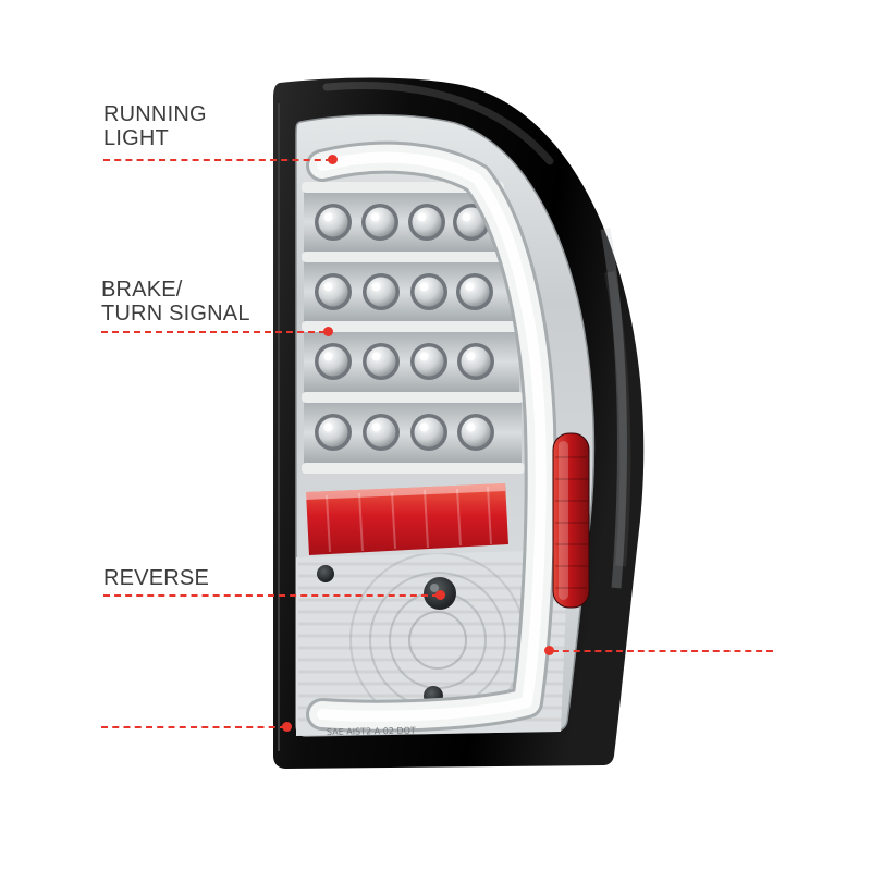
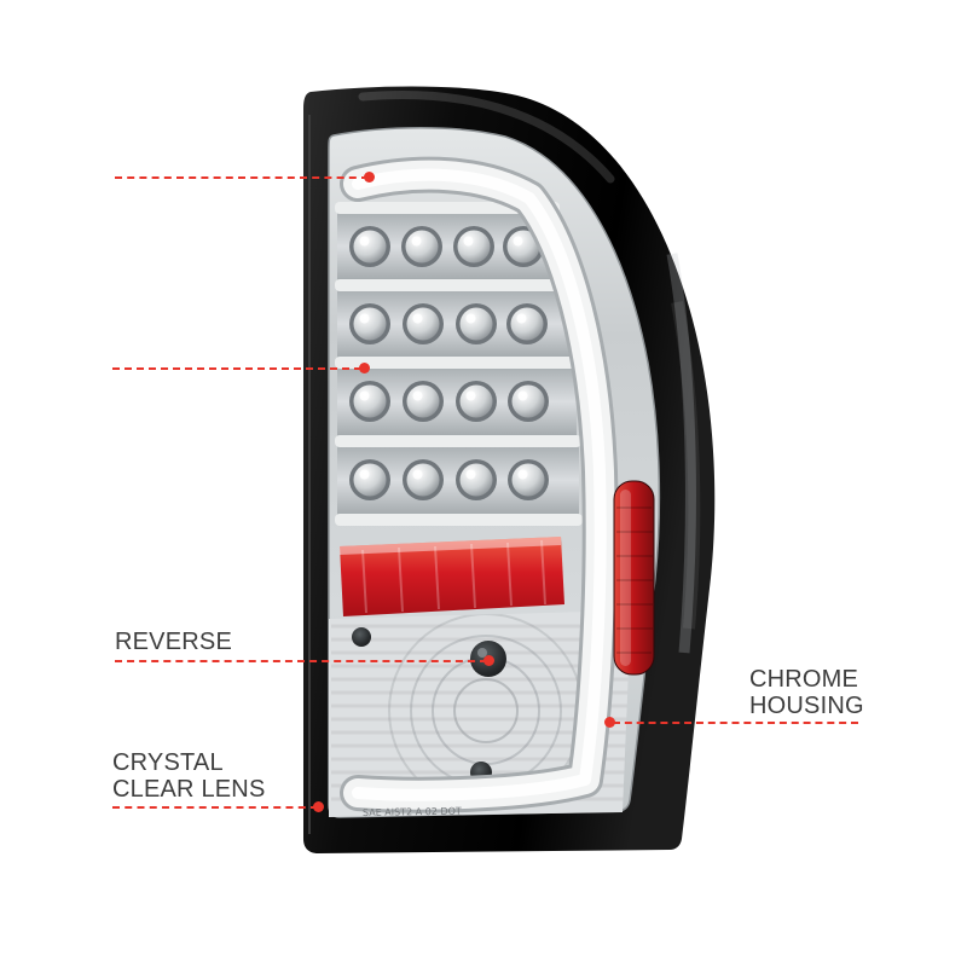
  SAE AIST2 A 02 DOT
- RUNNING
- LIGHT
- BRAKE/
- TURN SIGNAL
  REVERSE
+ CRYSTAL
+ CLEAR LENS
+ CHROME
+ HOUSING
